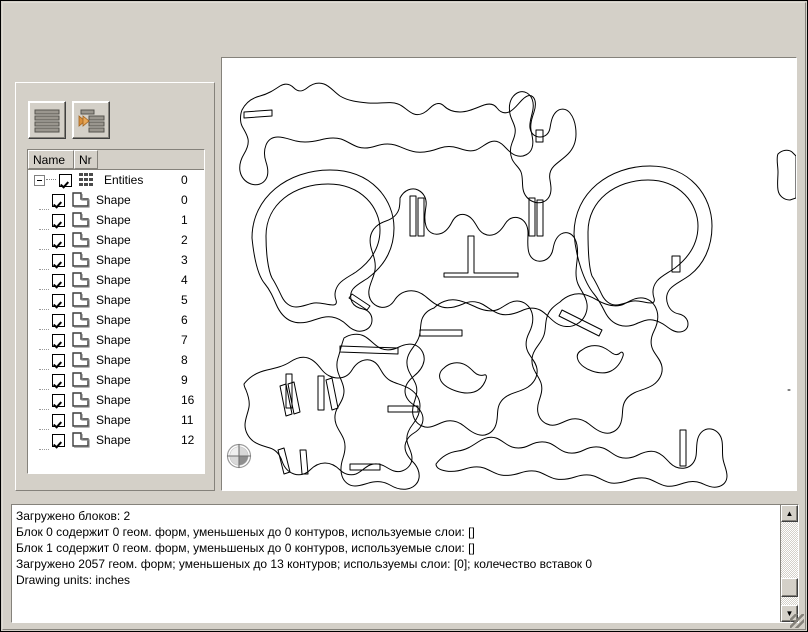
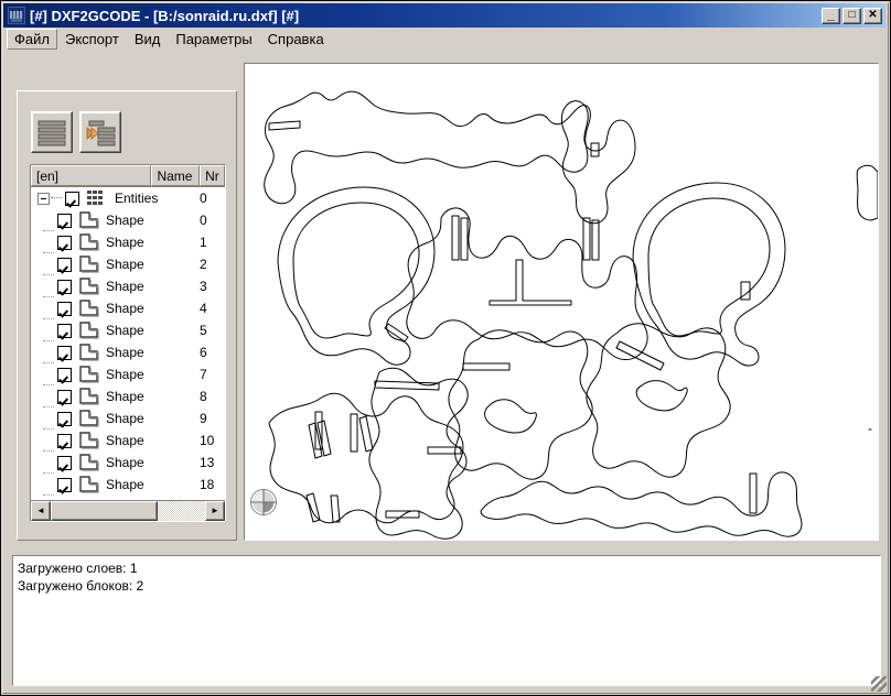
+ [#] DXF2GCODE - [B:/sonraid.ru.dxf] [#]
+ _
+ □
+ ✕
+ Файл
+ Экспорт
+ Вид
+ Параметры
+ Справка
+ [en]
  Name
  Nr
  Entities
  0
  Shape
  0
  Shape
  1
  Shape
  2
  Shape
  3
  Shape
  4
  Shape
  5
  Shape
  6
  Shape
  7
  Shape
  8
  Shape
  9
  Shape
- 16
+ 10
  Shape
- 11
+ 13
  Shape
- 12
+ 18
+ ◄
+ ►
+ Загружено слоев: 1
  Загружено блоков: 2
- Блок 0 содержит 0 геом. форм, уменьшеных до 0 контуров, используемые слои: []
- Блок 1 содержит 0 геом. форм, уменьшеных до 0 контуров, используемые слои: []
- Загружено 2057 геом. форм; уменьшеных до 13 контуров; используемы слои: [0]; колечество вставок 0
- Drawing units: inches
- ▲
- ▼
